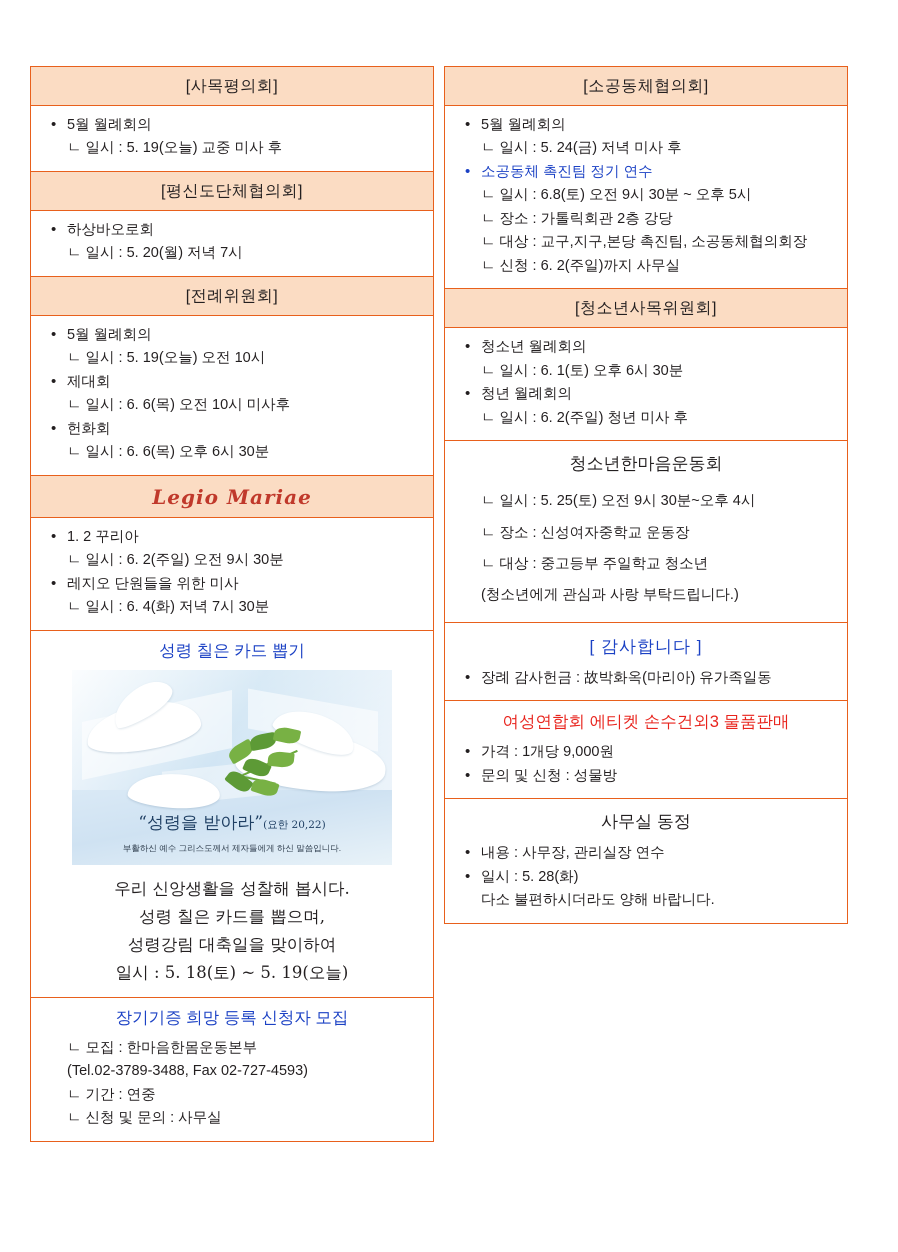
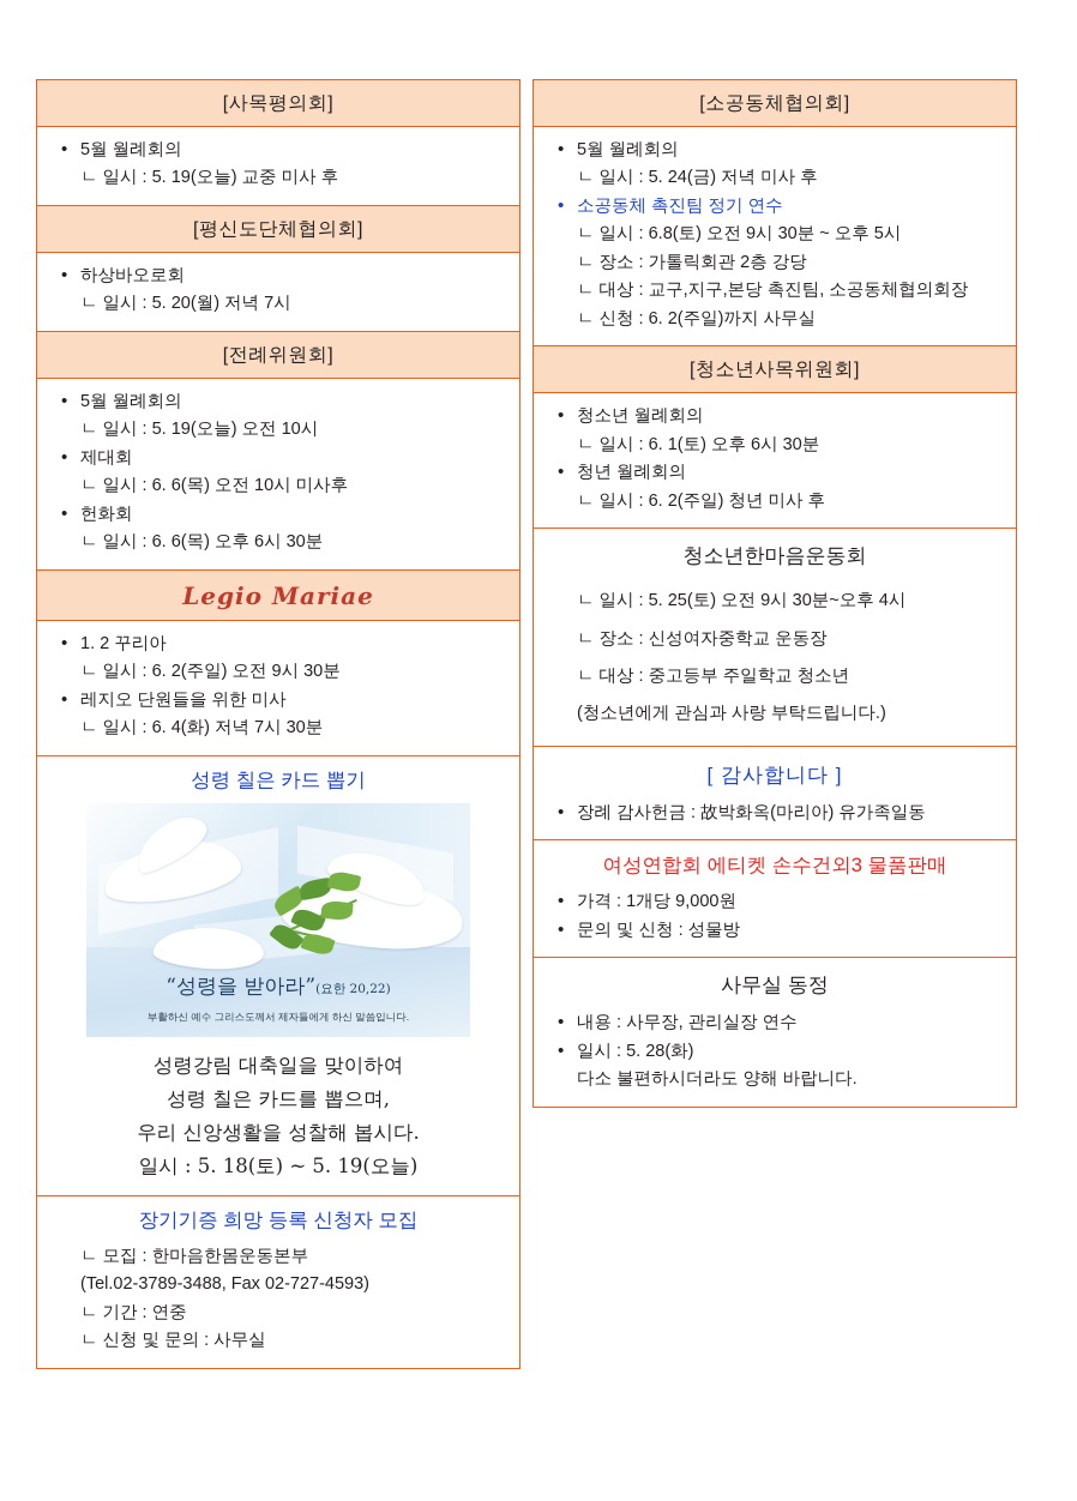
  [사목평의회]
  5월 월례회의
  ㄴ 일시 : 5. 19(오늘) 교중 미사 후
  [평신도단체협의회]
  하상바오로회
  ㄴ 일시 : 5. 20(월) 저녁 7시
  [전례위원회]
  5월 월례회의
  ㄴ 일시 : 5. 19(오늘) 오전 10시
  제대회
  ㄴ 일시 : 6. 6(목) 오전 10시 미사후
  헌화회
  ㄴ 일시 : 6. 6(목) 오후 6시 30분
  Legio Mariae
  1. 2 꾸리아
  ㄴ 일시 : 6. 2(주일) 오전 9시 30분
  레지오 단원들을 위한 미사
  ㄴ 일시 : 6. 4(화) 저녁 7시 30분
  성령 칠은 카드 뽑기
  “성령을 받아라”(요한 20,22)
  부활하신 예수 그리스도께서 제자들에게 하신 말씀입니다.
- 우리 신앙생활을 성찰해 봅시다.
+ 성령강림 대축일을 맞이하여
  성령 칠은 카드를 뽑으며,
- 성령강림 대축일을 맞이하여
+ 우리 신앙생활을 성찰해 봅시다.
  일시 : 5. 18(토) ~ 5. 19(오늘)
  장기기증 희망 등록 신청자 모집
  ㄴ 모집 : 한마음한몸운동본부
  (Tel.02-3789-3488, Fax 02-727-4593)
  ㄴ 기간 : 연중
  ㄴ 신청 및 문의 : 사무실
  [소공동체협의회]
  5월 월례회의
  ㄴ 일시 : 5. 24(금) 저녁 미사 후
  소공동체 촉진팀 정기 연수
  ㄴ 일시 : 6.8(토) 오전 9시 30분 ~ 오후 5시
  ㄴ 장소 : 가톨릭회관 2층 강당
  ㄴ 대상 : 교구,지구,본당 촉진팀, 소공동체협의회장
  ㄴ 신청 : 6. 2(주일)까지 사무실
  [청소년사목위원회]
  청소년 월례회의
  ㄴ 일시 : 6. 1(토) 오후 6시 30분
  청년 월례회의
  ㄴ 일시 : 6. 2(주일) 청년 미사 후
  청소년한마음운동회
  ㄴ 일시 : 5. 25(토) 오전 9시 30분~오후 4시
  ㄴ 장소 : 신성여자중학교 운동장
  ㄴ 대상 : 중고등부 주일학교 청소년
  (청소년에게 관심과 사랑 부탁드립니다.)
  [ 감사합니다 ]
  장례 감사헌금 : 故박화옥(마리아) 유가족일동
  여성연합회 에티켓 손수건외3 물품판매
  가격 : 1개당 9,000원
  문의 및 신청 : 성물방
  사무실 동정
  내용 : 사무장, 관리실장 연수
  일시 : 5. 28(화)
  다소 불편하시더라도 양해 바랍니다.
